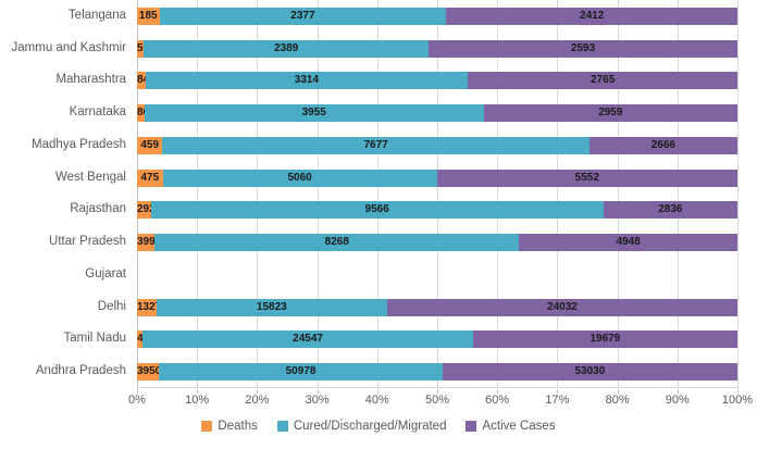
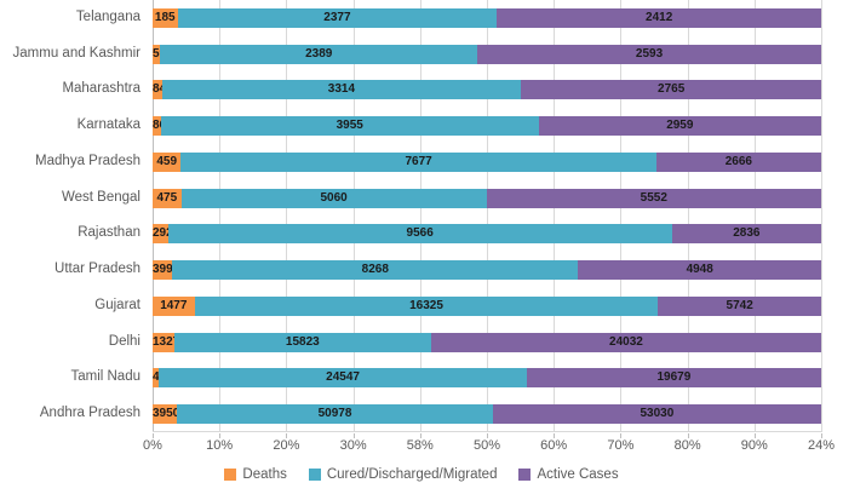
  Telangana
  Jammu and Kashmir
  Maharashtra
  Karnataka
  Madhya Pradesh
  West Bengal
  Rajasthan
  Uttar Pradesh
  Gujarat
  Delhi
  Tamil Nadu
  Andhra Pradesh
  185
  2377
  2412
  2389
  2593
  3314
  2765
  3955
  2959
  459
  7677
  2666
  475
  5060
  5552
  9566
  2836
  399
  8268
  4948
+ 1477
+ 16325
+ 5742
  132
  15823
  24032
  24547
  19679
  395
  50978
  53030
  0%
  10%
  20%
  30%
- 40%
+ 58%
  50%
  60%
- 17%
+ 70%
  80%
  90%
- 100%
+ 24%
  Deaths
  Cured/Discharged/Migrated
  Active Cases
